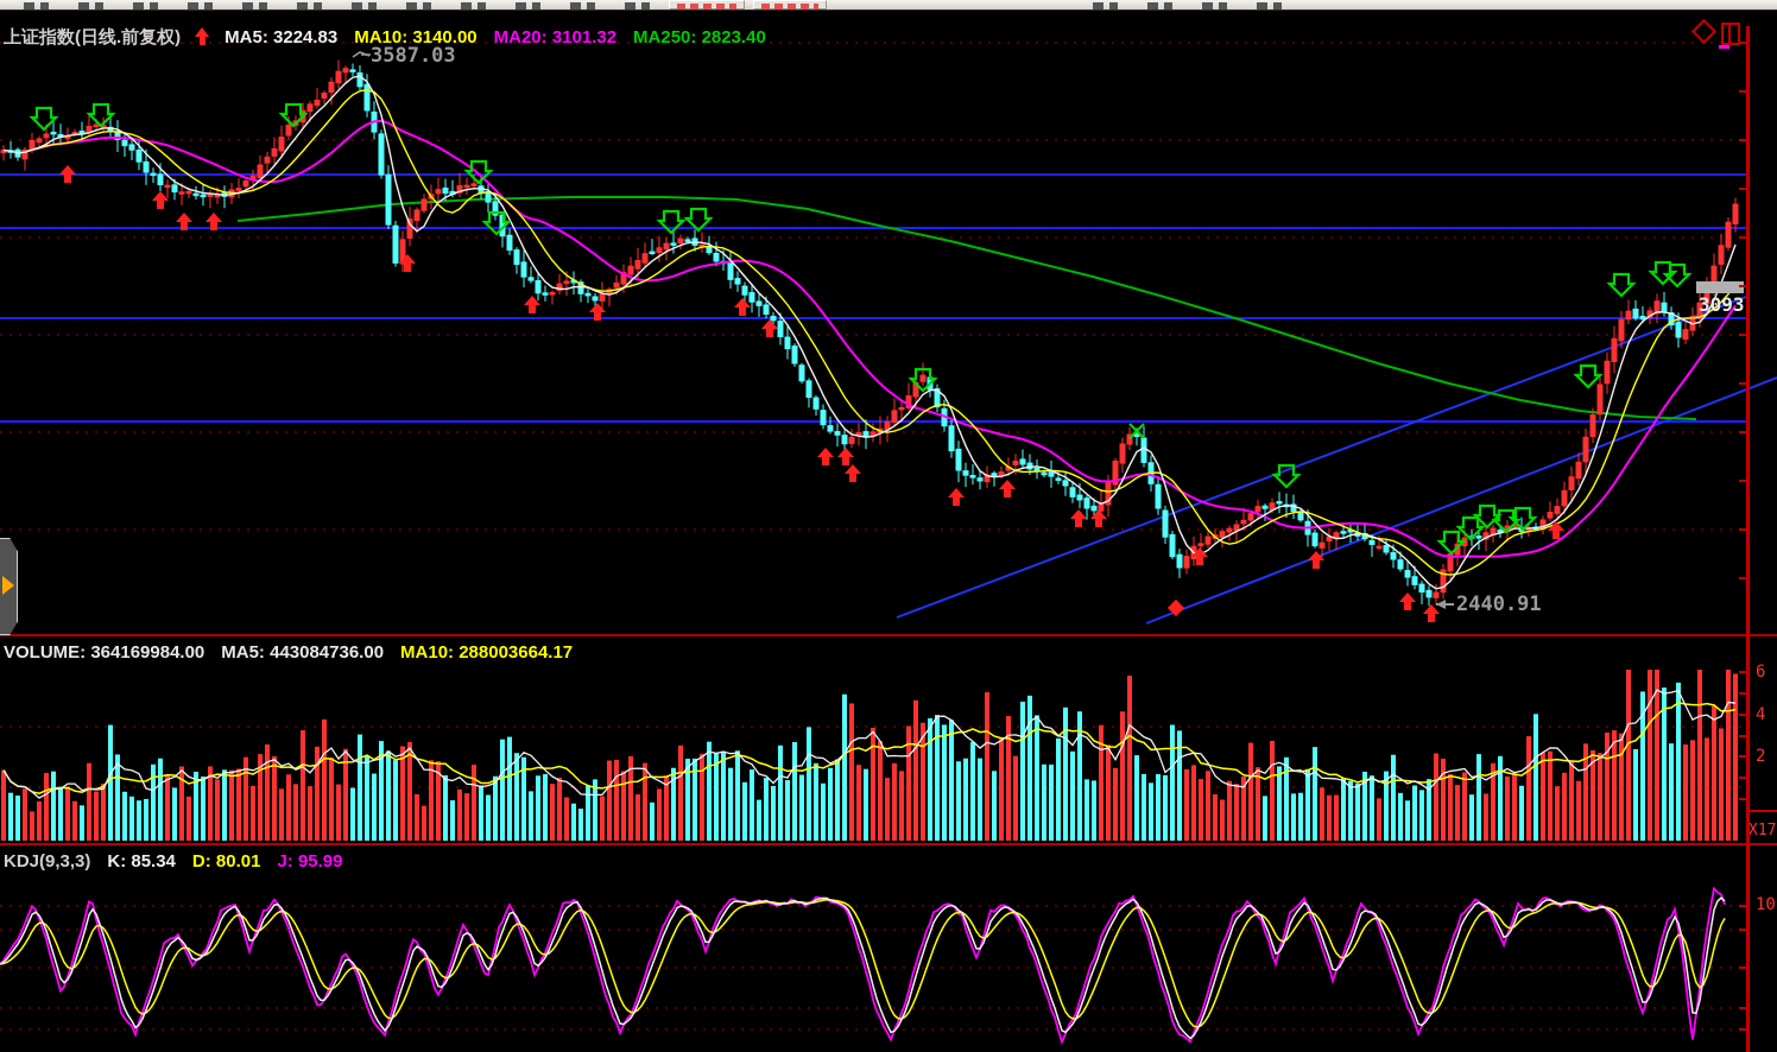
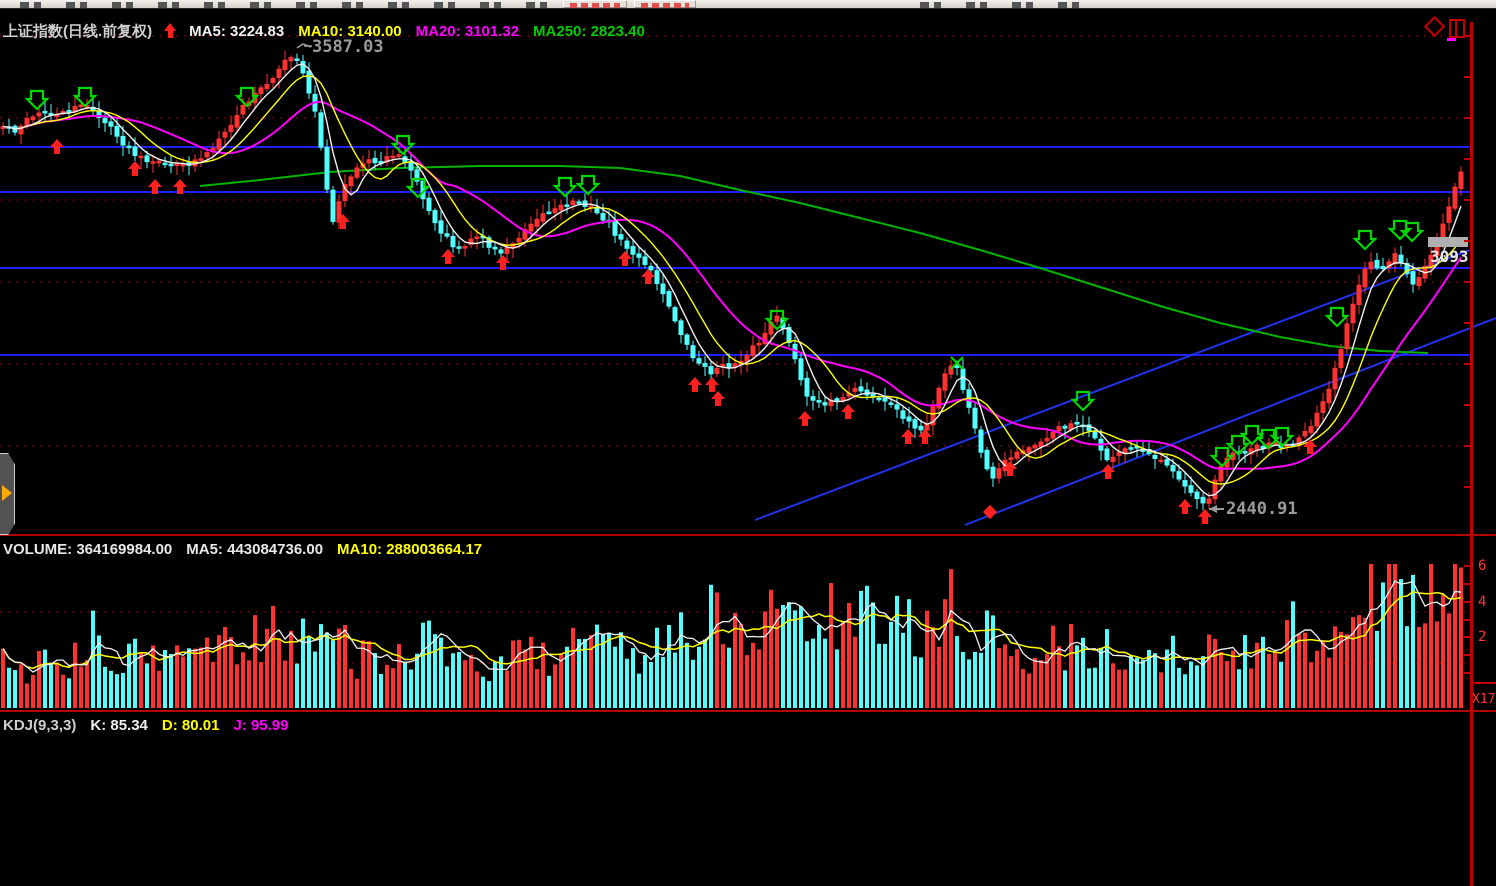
  3587.03
  2440.91
  3093
  6
  4
  2
  X17
- 10
  上证指数(日线.前复权)
  MA5: 3224.83
  MA10: 3140.00
  MA20: 3101.32
  MA250: 2823.40
  VOLUME: 364169984.00
  MA5: 443084736.00
  MA10: 288003664.17
  KDJ(9,3,3)
  K: 85.34
  D: 80.01
  J: 95.99
